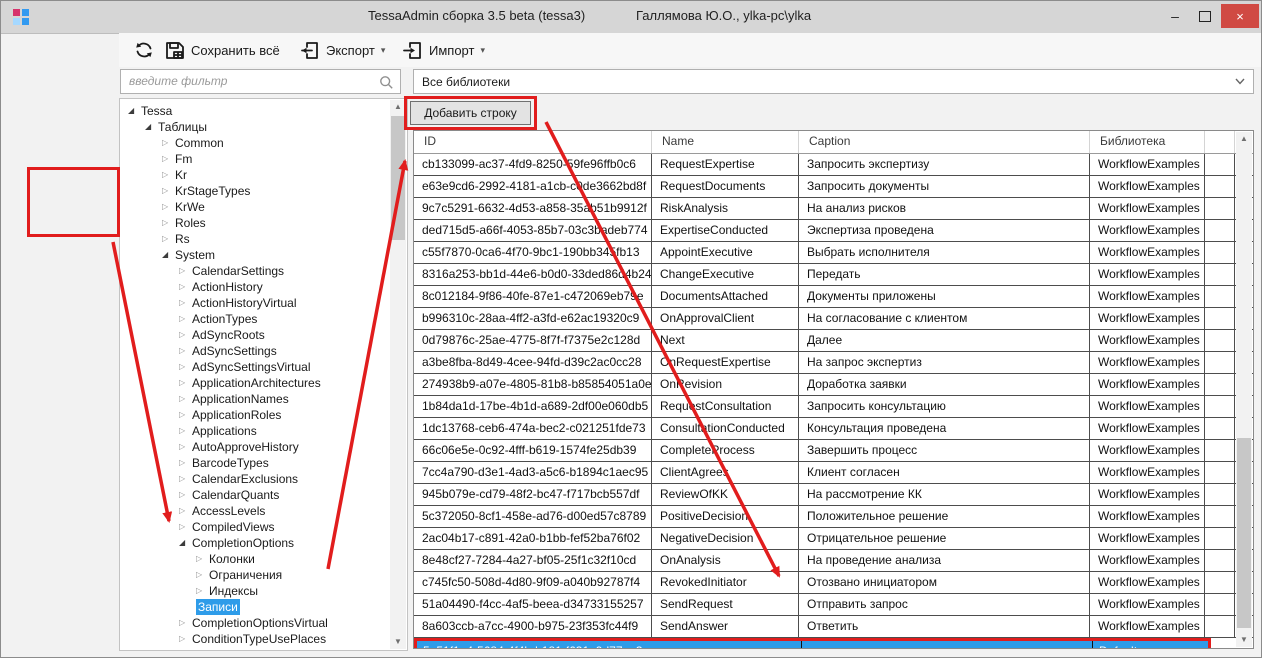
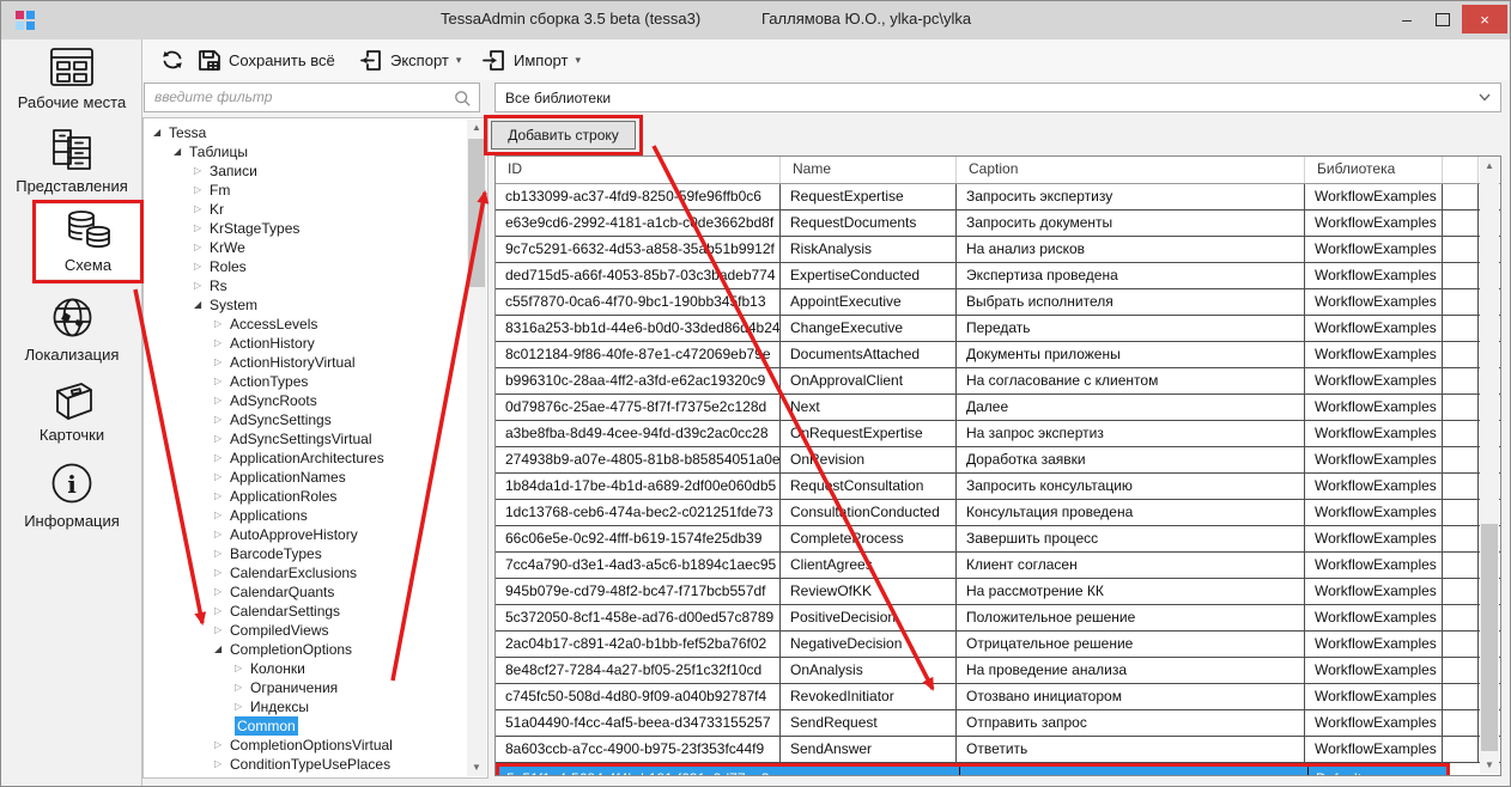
  TessaAdmin сборка 3.5 beta (tessa3)
  Галлямова Ю.О., ylka-pc\ylka
  –
  ×
+ Рабочие места
+ Представления
+ Схема
+ Локализация
+ Карточки
+ i
+ Информация
  Сохранить всё
  Экспорт
  ▾
  Импорт
  ▾
  введите фильтр
  Все библиотеки
  ◢ Tessa
  ◢ Таблицы
- ▷ Common
+ ▷ Записи
  ▷ Fm
  ▷ Kr
  ▷ KrStageTypes
  ▷ KrWe
  ▷ Roles
  ▷ Rs
  ◢ System
- ▷ CalendarSettings
+ ▷ AccessLevels
  ▷ ActionHistory
  ▷ ActionHistoryVirtual
  ▷ ActionTypes
  ▷ AdSyncRoots
  ▷ AdSyncSettings
  ▷ AdSyncSettingsVirtual
  ▷ ApplicationArchitectures
  ▷ ApplicationNames
  ▷ ApplicationRoles
  ▷ Applications
  ▷ AutoApproveHistory
  ▷ BarcodeTypes
  ▷ CalendarExclusions
  ▷ CalendarQuants
- ▷ AccessLevels
+ ▷ CalendarSettings
  ▷ CompiledViews
  ◢ CompletionOptions
  ▷ Колонки
  ▷ Ограничения
  ▷ Индексы
- Записи
+ Common
  ▷ CompletionOptionsVirtual
  ▷ ConditionTypeUsePlaces
  ▲
  ▼
  Добавить строку
  ID
  Name
  Caption
  Библиотека
  cb133099-ac37-4fd9-8250-59fe96ffb0c6
  RequestExpertise
  Запросить экспертизу
  WorkflowExamples
  e63e9cd6-2992-4181-a1cb-cde3662bd8f
  RequestDocuments
  Запросить документы
  WorkflowExamples
  9c7c5291-6632-4d53-a858-35ab51b9912f
  RiskAnalysis
  На анализ рисков
  WorkflowExamples
  ded715d5-a66f-4053-85b7-03c3badeb774
  ExpertiseConducted
  Экспертиза проведена
  WorkflowExamples
  c55f7870-0ca6-4f70-9bc1-190bb34fb13
  AppointExecutive
  Выбрать исполнителя
  WorkflowExamples
  8316a253-bb1d-44e6-b0d0-33ded86d4b24
  ChangeExecutive
  Передать
  WorkflowExamples
  8c012184-9f86-40fe-87e1-c472069eb7e
  DocumentsAttached
  Документы приложены
  WorkflowExamples
  b996310c-28aa-4ff2-a3fd-e62ac19320c9
  OnApprovalClient
  На согласование с клиентом
  WorkflowExamples
  0d79876c-25ae-4775-8f7f-f7375e2c128d
  Next
  Далее
  WorkflowExamples
  a3be8fba-8d49-4cee-94fd-d39c2ac0cc28
  OnRequestExpertise
  На запрос экспертиз
  WorkflowExamples
  274938b9-a07e-4805-81b8-b85854051a0e
  Onevision
  Доработка заявки
  WorkflowExamples
  1b84da1d-17be-4b1d-a689-2df00e060db5
  RequstConsultation
  Запросить консультацию
  WorkflowExamples
  1dc13768-ceb6-474a-bec2-c021251fde73
  ConsulttionConducted
  Консультация проведена
  WorkflowExamples
  66c06e5e-0c92-4fff-b619-1574fe25db39
  Completerocess
  Завершить процесс
  WorkflowExamples
  7cc4a790-d3e1-4ad3-a5c6-b1894c1aec95
  ClientAgree
  Клиент согласен
  WorkflowExamples
  945b079e-cd79-48f2-bc47-f717bcb557df
  ReviewOfKK
  На рассмотрение КК
  WorkflowExamples
  5c372050-8cf1-458e-ad76-d00ed57c8789
  PositiveDecision
  Положительное решение
  WorkflowExamples
  2ac04b17-c891-42a0-b1bb-fef52ba76f02
  NegativeDecision
  Отрицательное решение
  WorkflowExamples
  8e48cf27-7284-4a27-bf05-25f1c32f10cd
  OnAnalysis
  На проведение анализа
  WorkflowExamples
  c745fc50-508d-4d80-9f09-a040b92787f4
  RevokedInitiator
  Отозвано инициатором
  WorkflowExamples
  51a04490-f4cc-4af5-beea-d34733155257
  SendRequest
  Отправить запрос
  WorkflowExamples
  8a603ccb-a7cc-4900-b975-23f353fc44f9
  SendAnswer
  Ответить
  WorkflowExamples
  ▲
  ▼
